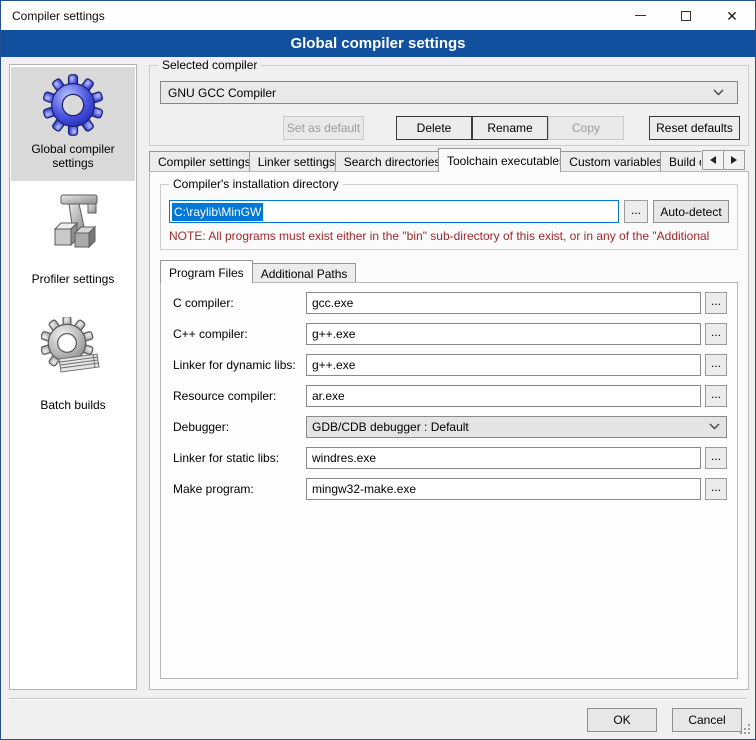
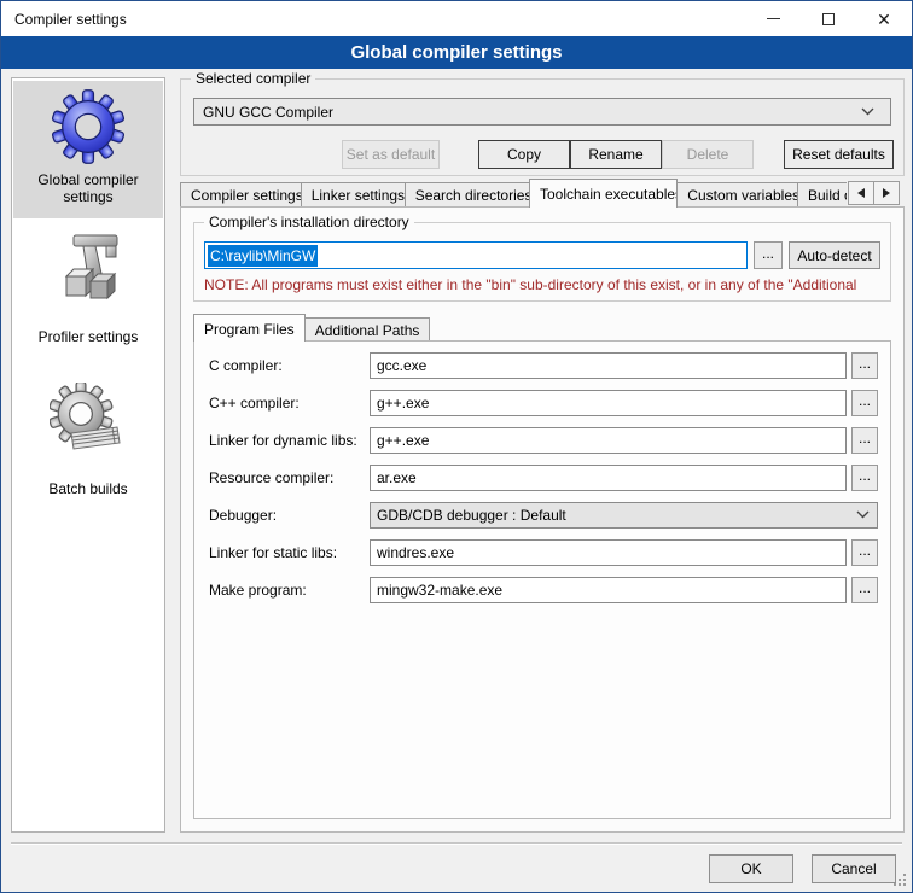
  Compiler settings
  ✕
  Global compiler settings
  Global compiler settings
  Profiler settings
  Batch builds
  Selected compiler
  GNU GCC Compiler
  Set as default
- Delete
+ Copy
  Rename
- Copy
+ Delete
  Reset defaults
  Compiler settings
  Linker settings
  Search directorie
  Toolchain executable
  Custom variables
  Compiler's installation directory
  C:\raylib\MinGW
  ...
  Auto-detect
  NOTE: All programs must exist either in the "bin" sub-directory of this exist, or in any of the "Additional
  Program Files
  Additional Paths
  C compiler:
  gcc.exe
  ...
  C++ compiler:
  g++.exe
  ...
  Linker for dynamic libs:
  g++.exe
  ...
  Resource compiler:
  ar.exe
  ...
  Debugger:
  GDB/CDB debugger : Default
  Linker for static libs:
  windres.exe
  ...
  Make program:
  mingw32-make.exe
  ...
  OK
  Cancel
